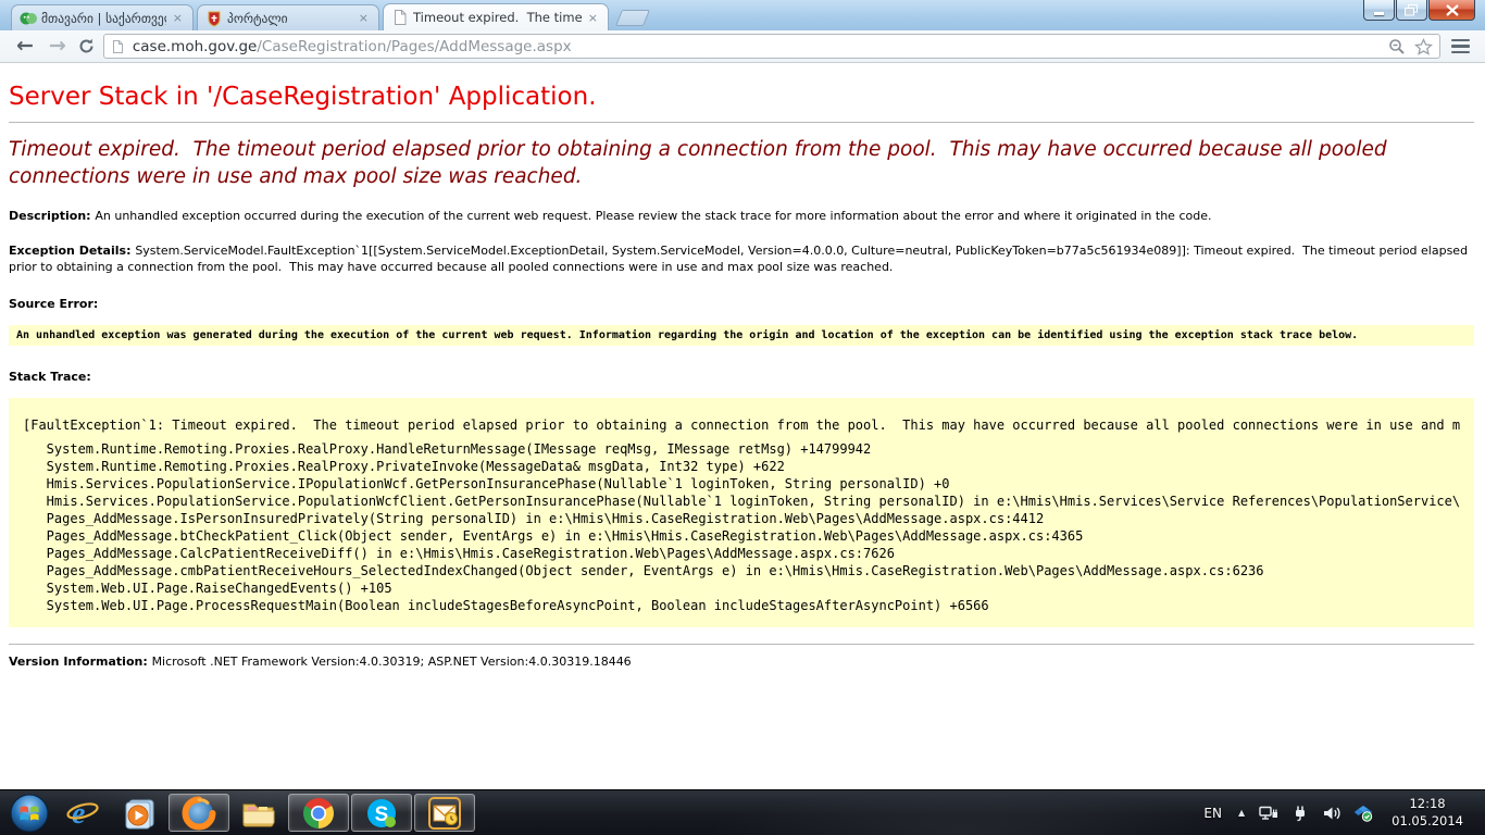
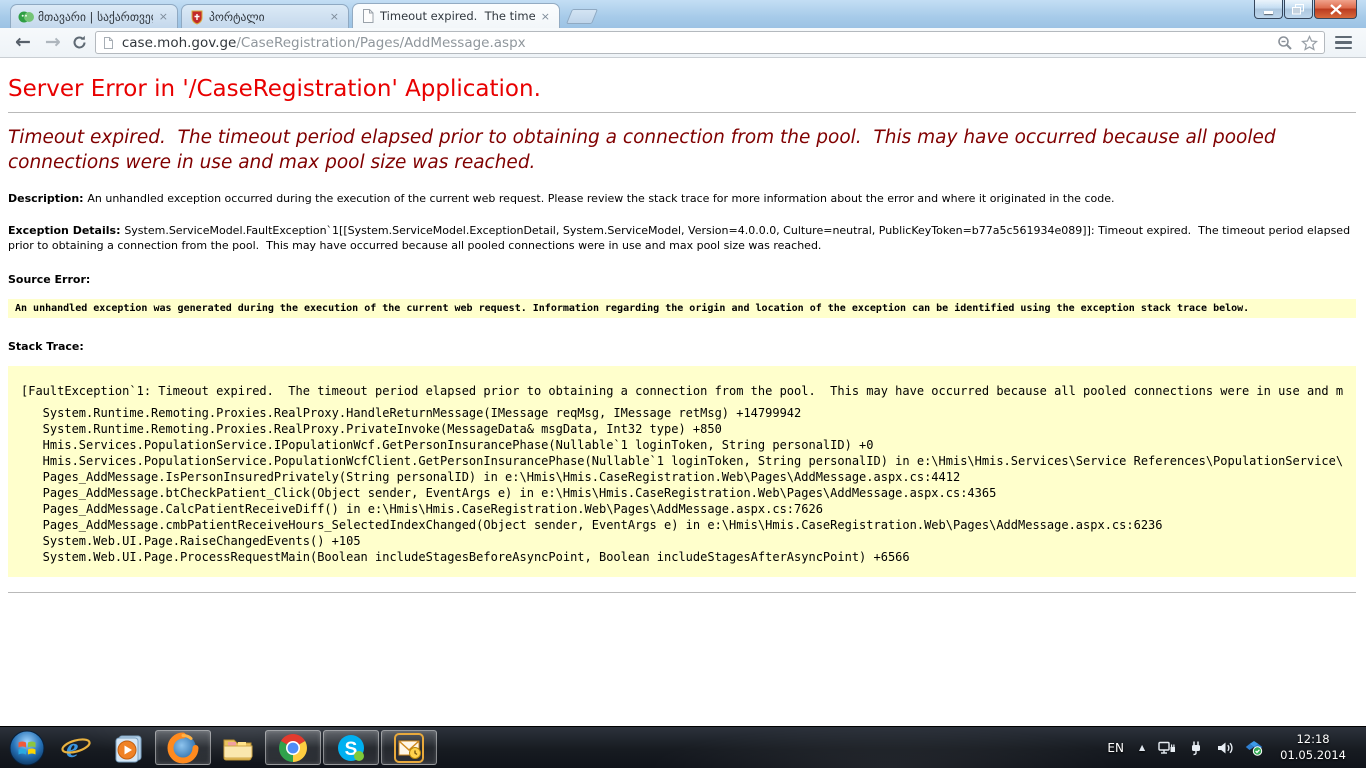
  მთავარი | საქართვე
  ×
  პორტალი
  ×
  ×
  ←
  →
  case.moh.gov.ge
  /CaseRegistration/Pages/AddMessage.aspx
- Server Stack in '/CaseRegistration' Application.
+ Server Error in '/CaseRegistration' Application.
  Timeout expired. The timeout period elapsed prior to obtaining a connection from the pool. This may have occurred because all pooled connections were in use and max pool size was reached.
  Description: An unhandled exception occurred during the execution of the current web request. Please review the stack trace for more information about the error and where it originated in the code.
  Exception Details: System.ServiceModel.FaultException`1[[System.ServiceModel.ExceptionDetail, System.ServiceModel, Version=4.0.0.0, Culture=neutral, PublicKeyToken=b77a5c561934e089]]: Timeout expired. The timeout period elapsed prior to obtaining a connection from the pool. This may have occurred because all pooled connections were in use and max pool size was reached.
  Source Error:
  An unhandled exception was generated during the execution of the current web request. Information regarding the origin and location of the exception can be identified using the exception stack trace below.
  Stack Trace:
  [FaultException`1: Timeout expired. The timeout period elapsed prior to obtaining a connection from the pool. This may have occurred because all pooled connections were in use and m
  System.Runtime.Remoting.Proxies.RealProxy.HandleReturnMessage(IMessage reqMsg, IMessage retMsg) +14799942
- System.Runtime.Remoting.Proxies.RealProxy.PrivateInvoke(MessageData& msgData, Int32 type) +622
+ System.Runtime.Remoting.Proxies.RealProxy.PrivateInvoke(MessageData& msgData, Int32 type) +850
  Hmis.Services.PopulationService.IPopulationWcf.GetPersonInsurancePhase(Nullable`1 loginToken, String personalID) +0
  Hmis.Services.PopulationService.PopulationWcfClient.GetPersonInsurancePhase(Nullable`1 loginToken, String personalID) in e:\Hmis\Hmis.Services\Service References\PopulationService\
  Pages_AddMessage.IsPersonInsuredPrivately(String personalID) in e:\Hmis\Hmis.CaseRegistration.Web\Pages\AddMessage.aspx.cs:4412
  Pages_AddMessage.btCheckPatient_Click(Object sender, EventArgs e) in e:\Hmis\Hmis.CaseRegistration.Web\Pages\AddMessage.aspx.cs:4365
  Pages_AddMessage.CalcPatientReceiveDiff() in e:\Hmis\Hmis.CaseRegistration.Web\Pages\AddMessage.aspx.cs:7626
  Pages_AddMessage.cmbPatientReceiveHours_SelectedIndexChanged(Object sender, EventArgs e) in e:\Hmis\Hmis.CaseRegistration.Web\Pages\AddMessage.aspx.cs:6236
  System.Web.UI.Page.RaiseChangedEvents() +105
  System.Web.UI.Page.ProcessRequestMain(Boolean includeStagesBeforeAsyncPoint, Boolean includeStagesAfterAsyncPoint) +6566
- Version Information: Microsoft .NET Framework Version:4.0.30319; ASP.NET Version:4.0.30319.18446
  e
  S
  EN
  ▲
  12:18
  01.05.2014
